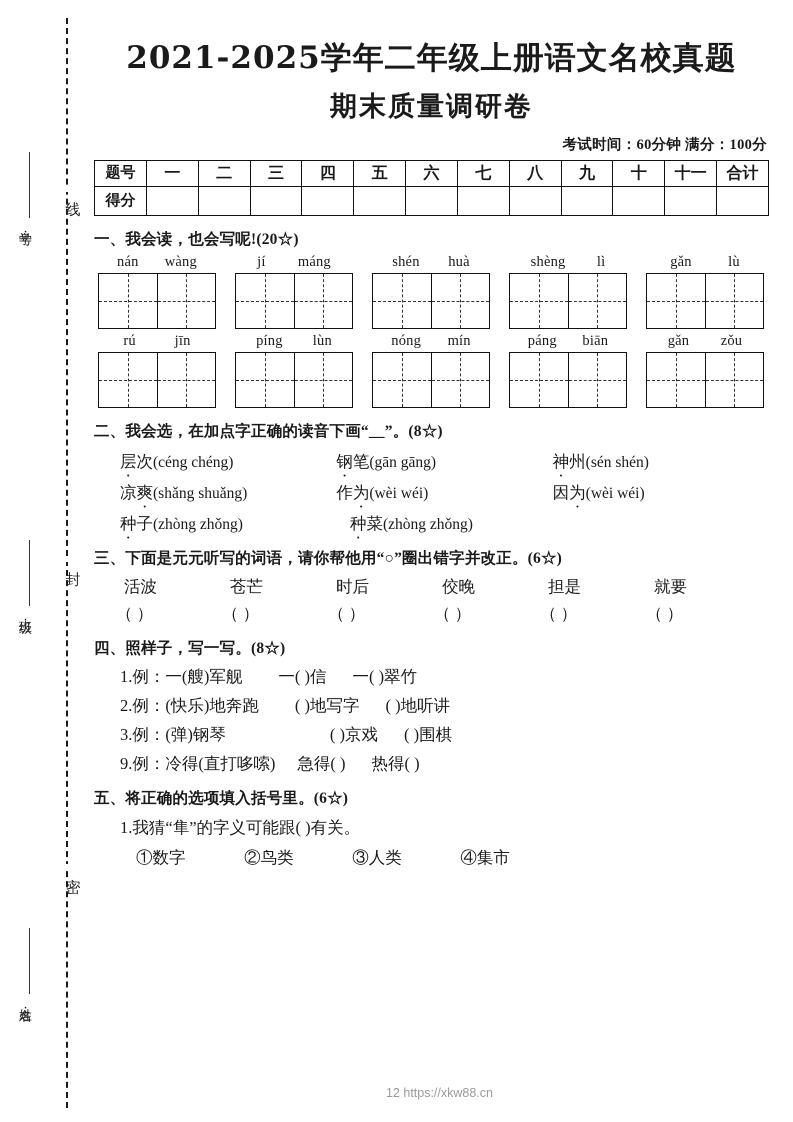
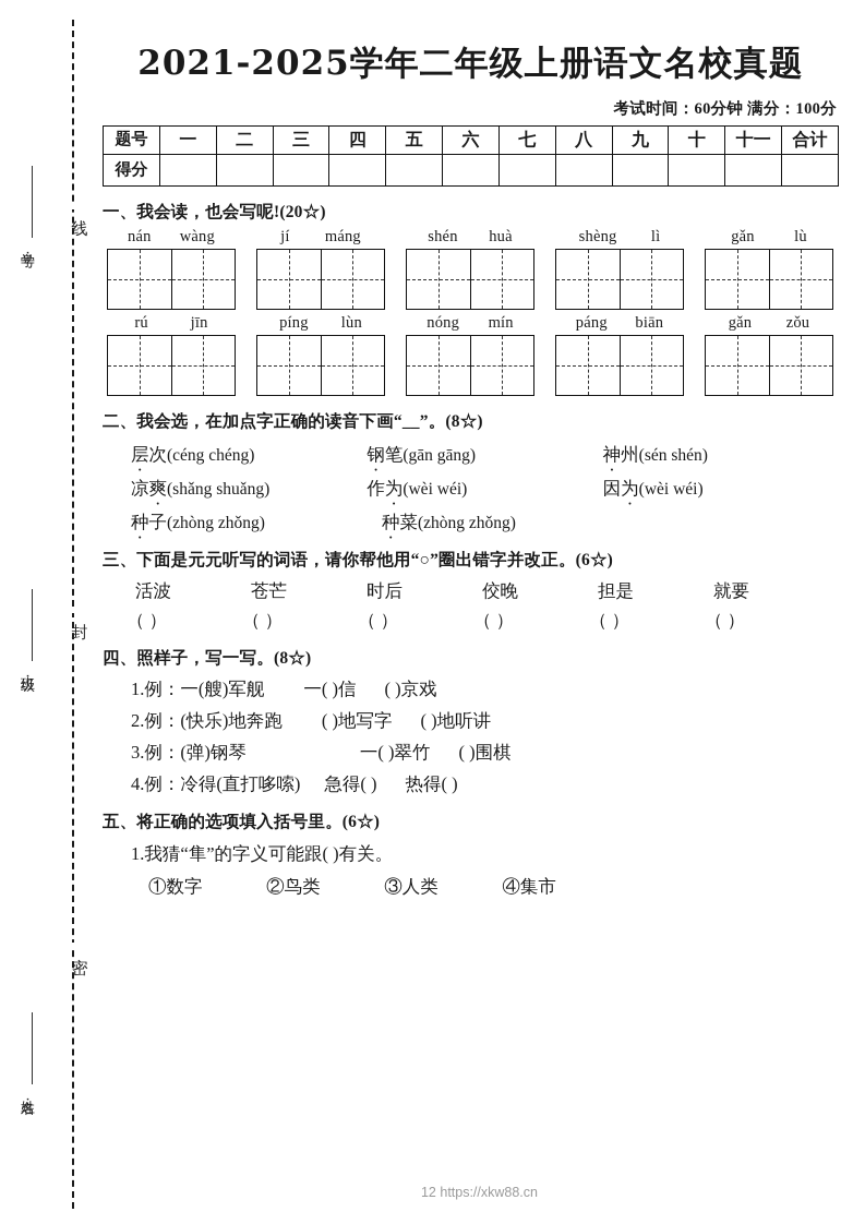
  2021-2025学年二年级上册语文名校真题
- 期末质量调研卷
  考试时间：60分钟 满分：100分
  题号	一	二	三	四	五	六	七	八	九	十	十一	合计
  得分
  一、我会读，也会写呢!(20☆)
  nán
  wàng
  jí
  máng
  shén
  huà
  shèng
  lì
  gǎn
  lù
  rú
  jīn
  píng
  lùn
  nóng
  mín
  páng
  biān
  gǎn
  zǒu
  二、我会选，在加点字正确的读音下画“__”。(8☆)
  层次(céng chéng)
  钢笔(gān gāng)
  神州(sén shén)
  凉爽(shǎng shuǎng)
  作为(wèi wéi)
  因为(wèi wéi)
  种子(zhòng zhǒng)
  种菜(zhòng zhǒng)
  三、下面是元元听写的词语，请你帮他用“○”圈出错字并改正。(6☆)
  活波
  苍芒
  时后
  佼晚
  担是
  就要
  （ ）
  （ ）
  （ ）
  （ ）
  （ ）
  （ ）
  四、照样子，写一写。(8☆)
- 1.例：一(艘)军舰 一( )信 一( )翠竹
+ 1.例：一(艘)军舰 一( )信 ( )京戏
  2.例：(快乐)地奔跑 ( )地写字 ( )地听讲
- 3.例：(弹)钢琴 ( )京戏 ( )围棋
+ 3.例：(弹)钢琴 一( )翠竹 ( )围棋
- 9.例：冷得(直打哆嗦) 急得( ) 热得( )
+ 4.例：冷得(直打哆嗦) 急得( ) 热得( )
  五、将正确的选项填入括号里。(6☆)
  1.我猜“隼”的字义可能跟( )有关。
  ①数字 ②鸟类 ③人类 ④集市
  12 https://xkw88.cn
